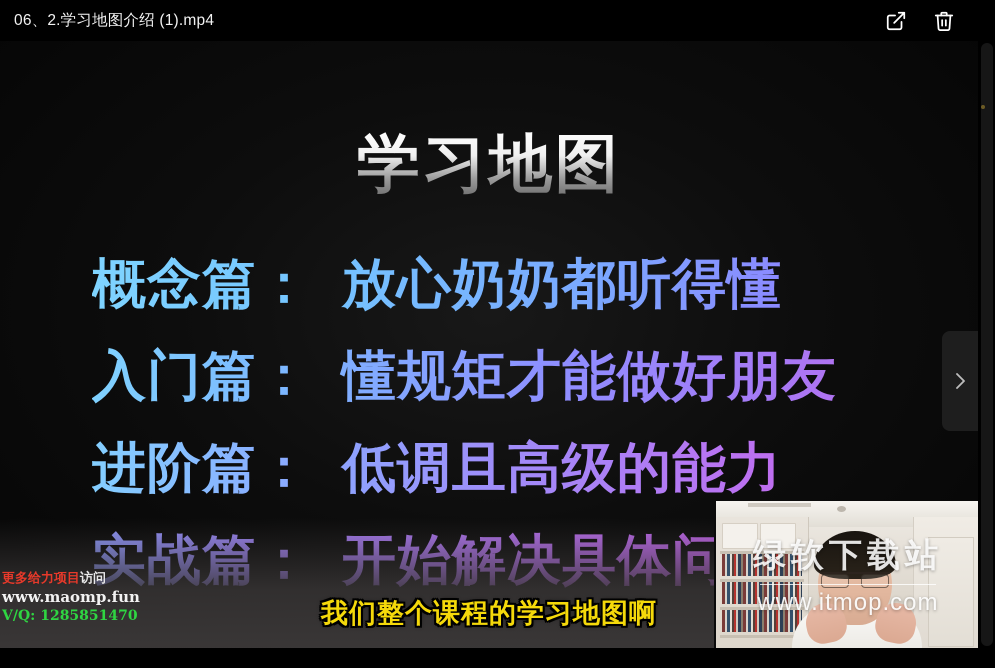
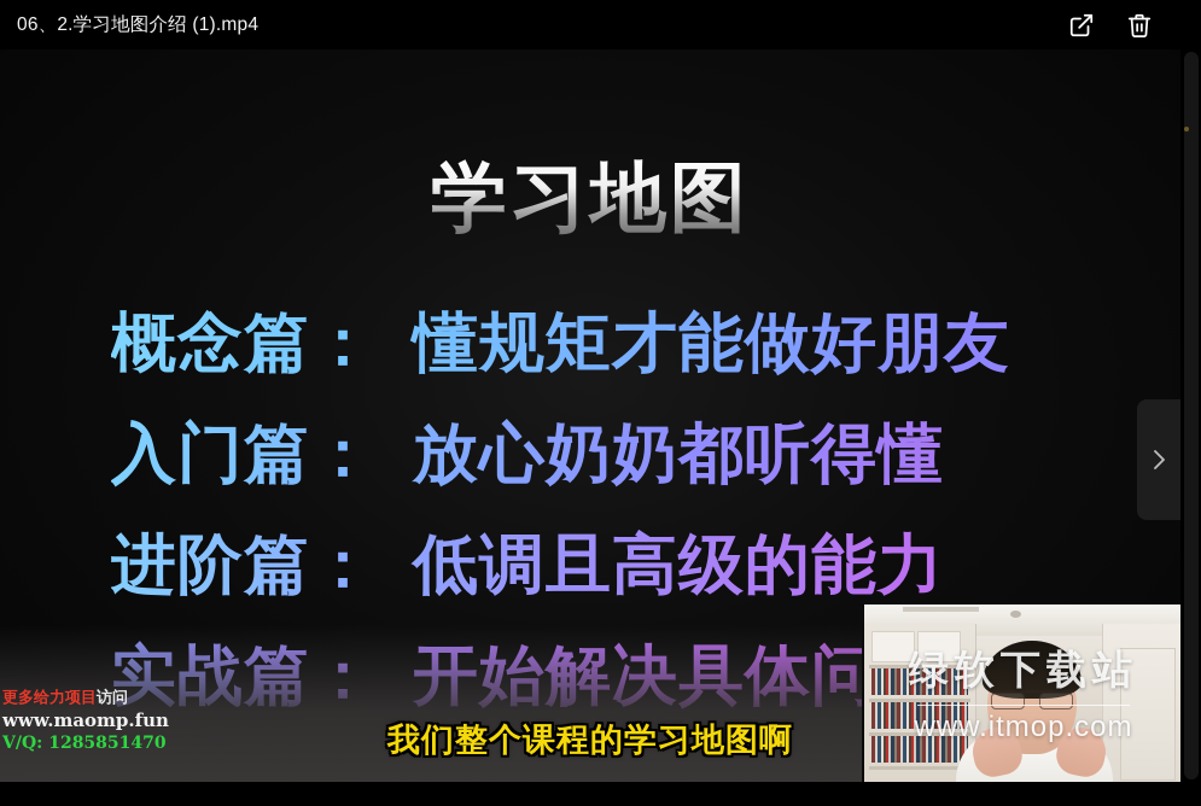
  06、2.学习地图介绍 (1).mp4
  学习地图
  概念篇：
- 放心奶奶都听得懂
+ 懂规矩才能做好朋友
  入门篇：
- 懂规矩才能做好朋友
+ 放心奶奶都听得懂
  进阶篇：
  低调且高级的能力
  我们整个课程的学习地图啊
  更多给力项目访问
  www.maomp.fun
  V/Q: 1285851470
  绿软下载站
  www.itmop.com
